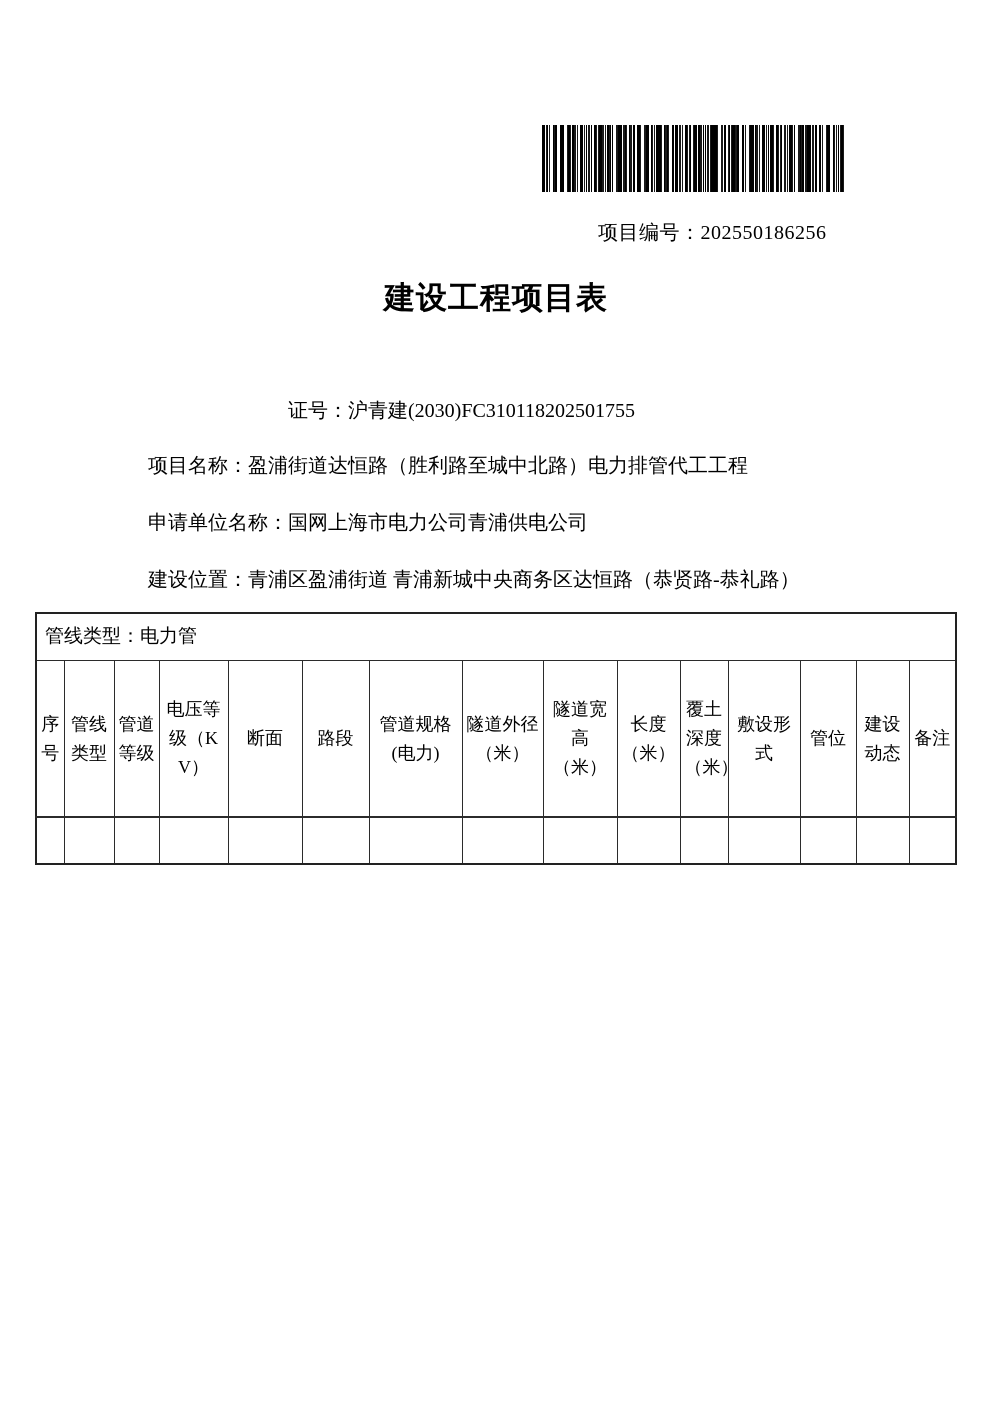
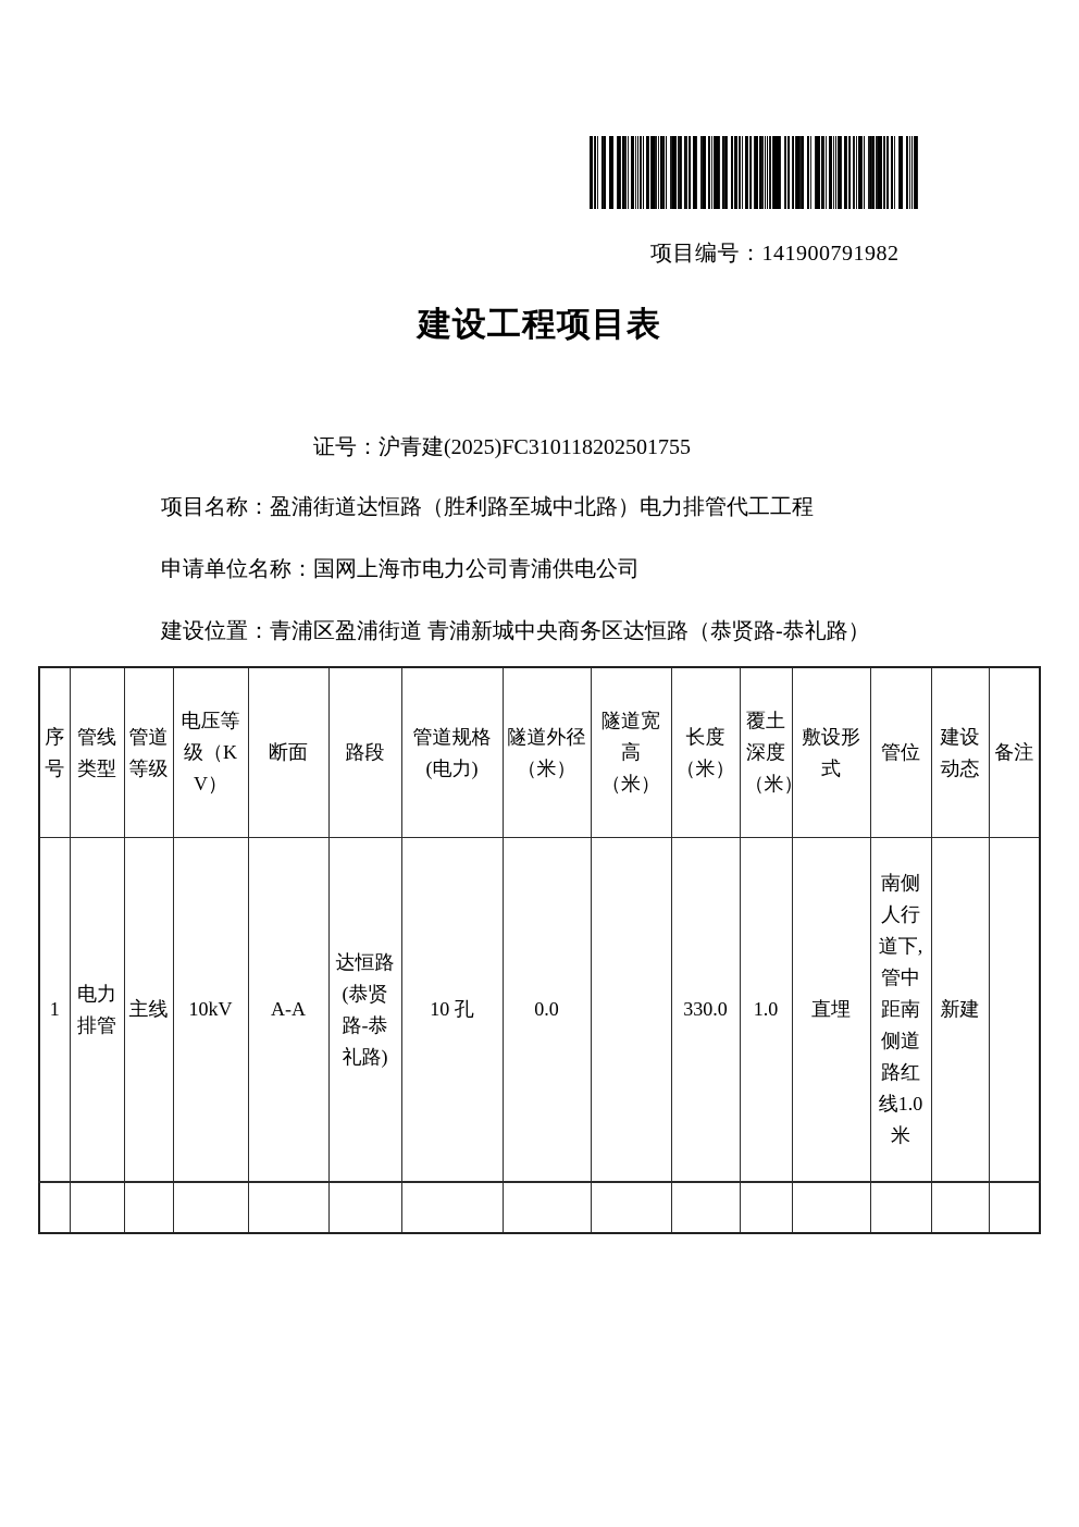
- 项目编号：202550186256
+ 项目编号：141900791982
  建设工程项目表
- 证号：沪青建(2030)FC310118202501755
+ 证号：沪青建(2025)FC310118202501755
  项目名称：盈浦街道达恒路（胜利路至城中北路）电力排管代工工程
  申请单位名称：国网上海市电力公司青浦供电公司
  建设位置：青浦区盈浦街道 青浦新城中央商务区达恒路（恭贤路-恭礼路）
- 管线类型：电力管
  序号	管线类型	管道等级	电压等级（KV）	断面	路段	管道规格(电力)	隧道外径（米）	隧道宽高（米）	长度（米）	覆土深度（米	敷设形式	管位	建设动态	备注
+ 1	电力排管	主线	10kV	A-A	达恒路(恭贤路-恭礼路)	10 孔	0.0		330.0	1.0	直埋	南侧人行道下,管中距南侧道路红线1.0米	新建
